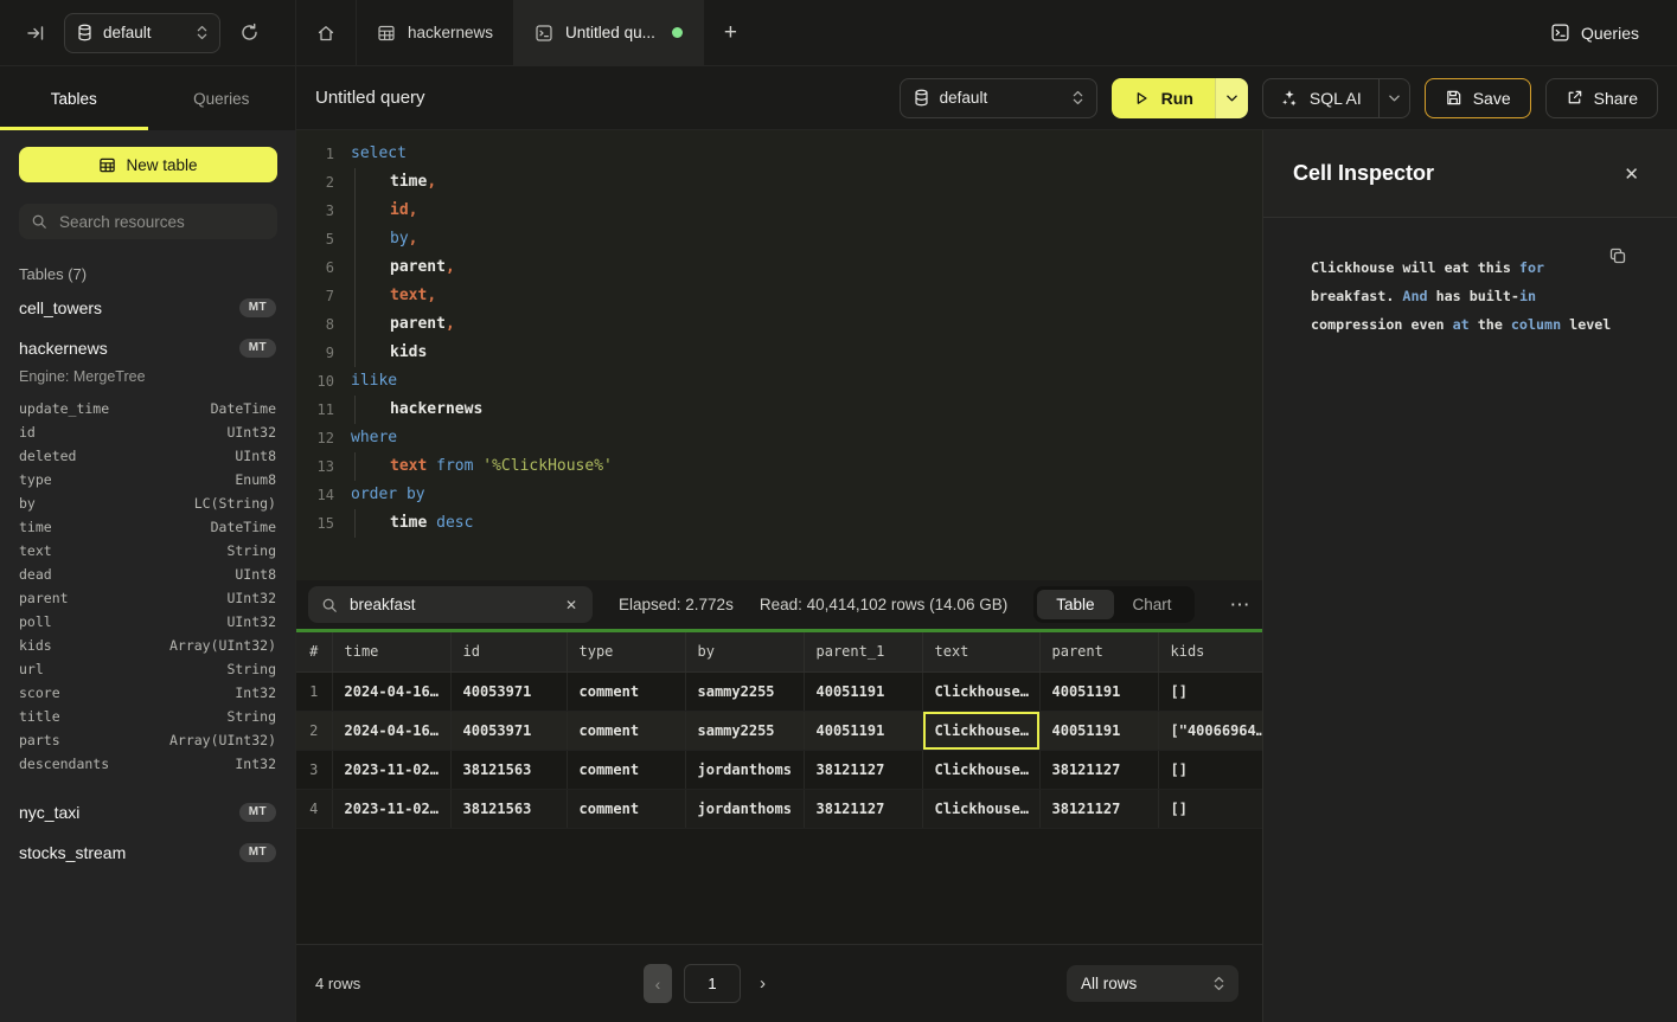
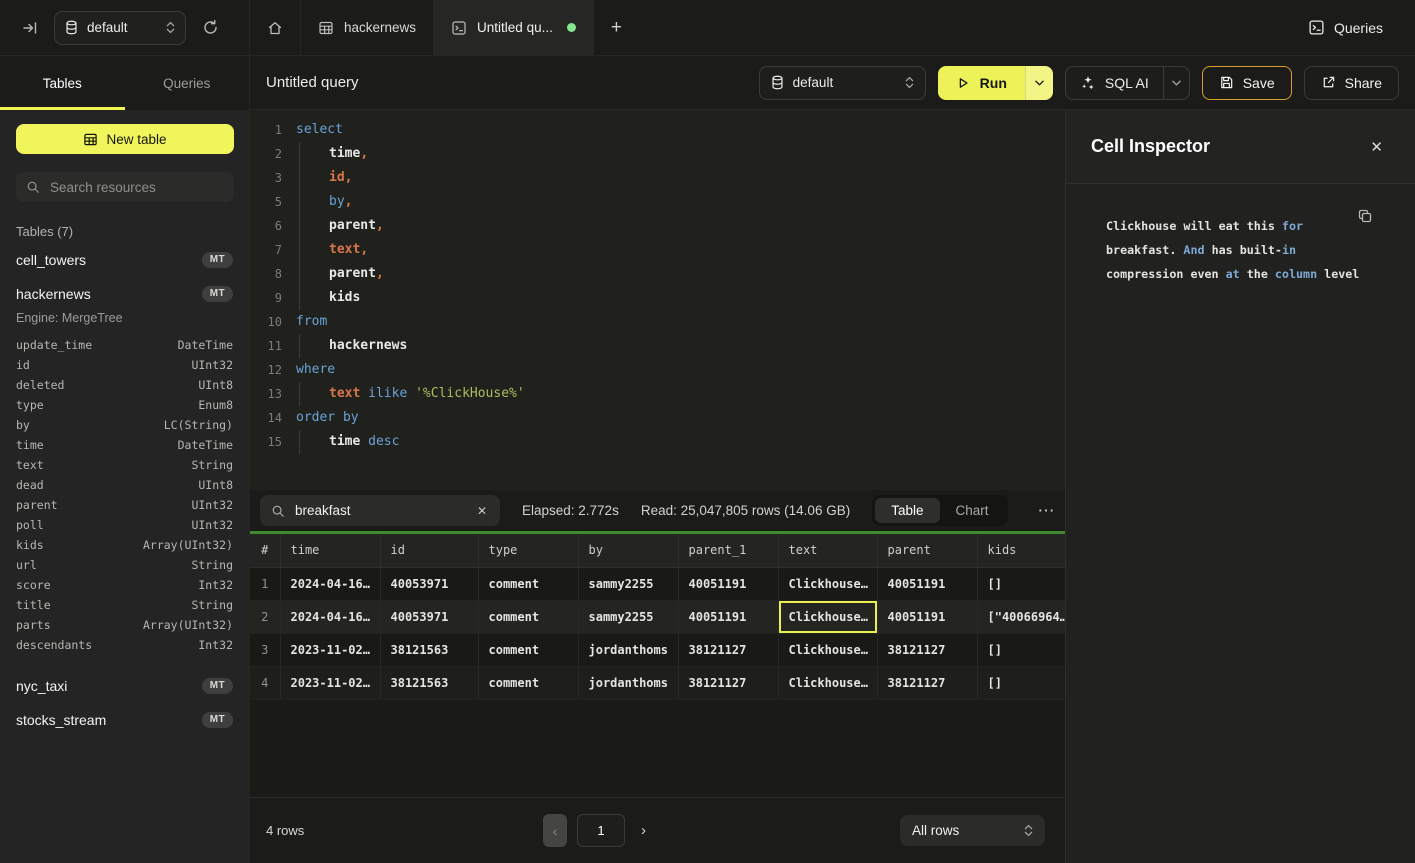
  default
  hackernews
  Untitled qu...
  +
  Queries
  Tables
  Queries
  New table
  Search resources
  Tables (7)
  cell_towers
  MT
  hackernews
  MT
  Engine: MergeTree
  update_time
  DateTime
  id
  UInt32
  deleted
  UInt8
  type
  Enum8
  by
  LC(String)
  time
  DateTime
  text
  String
  dead
  UInt8
  parent
  UInt32
  poll
  UInt32
  kids
  Array(UInt32)
  url
  String
  score
  Int32
  title
  String
  parts
  Array(UInt32)
  descendants
  Int32
  nyc_taxi
  MT
  stocks_stream
  MT
  Untitled query
  default
  Run
  SQL AI
  Save
  Share
  1
  select
  2
  time,
  3
  id,
  5
  by,
  6
  parent,
  7
  text,
  8
  parent,
  9
  kids
  10
- ilike
+ from
  11
  hackernews
  12
  where
  13
- text from '%ClickHouse%'
+ text ilike '%ClickHouse%'
  14
  order by
  15
  time desc
  breakfast
  ✕
  Elapsed: 2.772s
- Read: 40,414,102 rows (14.06 GB)
+ Read: 25,047,805 rows (14.06 GB)
  Table
  Chart
  ⋯
  #	time	id	type	by	parent_1	text	parent	kids
  1	2024-04-16…	40053971	comment	sammy2255	40051191	Clickhouse…	40051191	[]
  2	2024-04-16…	40053971	comment	sammy2255	40051191	Clickhouse…	40051191	["40066964…
  3	2023-11-02…	38121563	comment	jordanthoms	38121127	Clickhouse…	38121127	[]
  4	2023-11-02…	38121563	comment	jordanthoms	38121127	Clickhouse…	38121127	[]
  4 rows
  ‹
  1
  ›
  All rows
  Cell Inspector
  ✕
  Clickhouse will eat this for breakfast. And has built-in compression even at the column level
